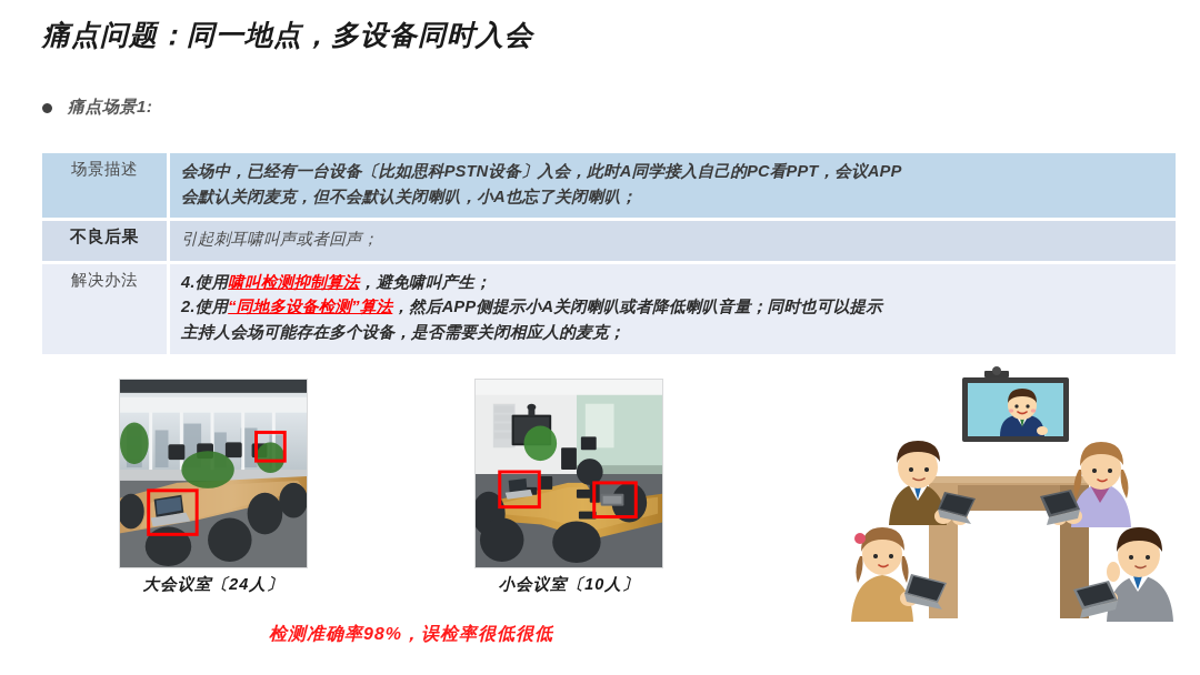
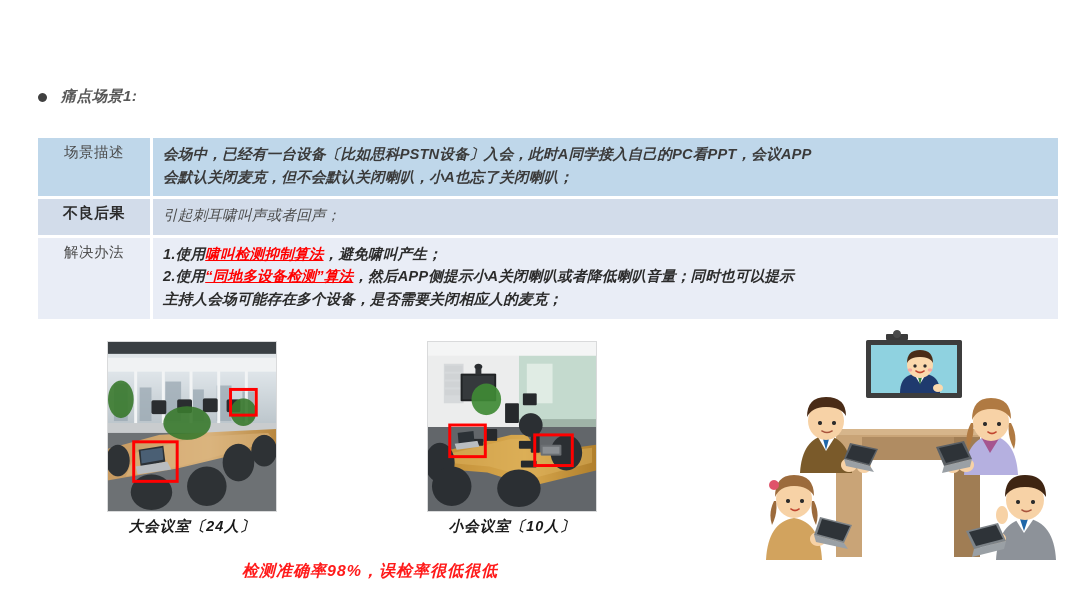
- 痛点问题：同一地点，多设备同时入会
  痛点场景1:
  场景描述		会场中，已经有一台设备〔比如思科PSTN设备〕入会，此时A同学接入自己的PC看PPT，会议APP 会默认关闭麦克，但不会默认关闭喇叭，小A也忘了关闭喇叭；
  不良后果		引起刺耳啸叫声或者回声；
- 解决办法		4.使用啸叫检测抑制算法，避免啸叫产生； 2.使用“同地多设备检测”算法，然后APP侧提示小A关闭喇叭或者降低喇叭音量；同时也可以提示 主持人会场可能存在多个设备，是否需要关闭相应人的麦克；
+ 解决办法		1.使用啸叫检测抑制算法，避免啸叫产生； 2.使用“同地多设备检测”算法，然后APP侧提示小A关闭喇叭或者降低喇叭音量；同时也可以提示 主持人会场可能存在多个设备，是否需要关闭相应人的麦克；
  大会议室〔24人〕
  小会议室〔10人〕
  检测准确率98%，误检率很低很低
